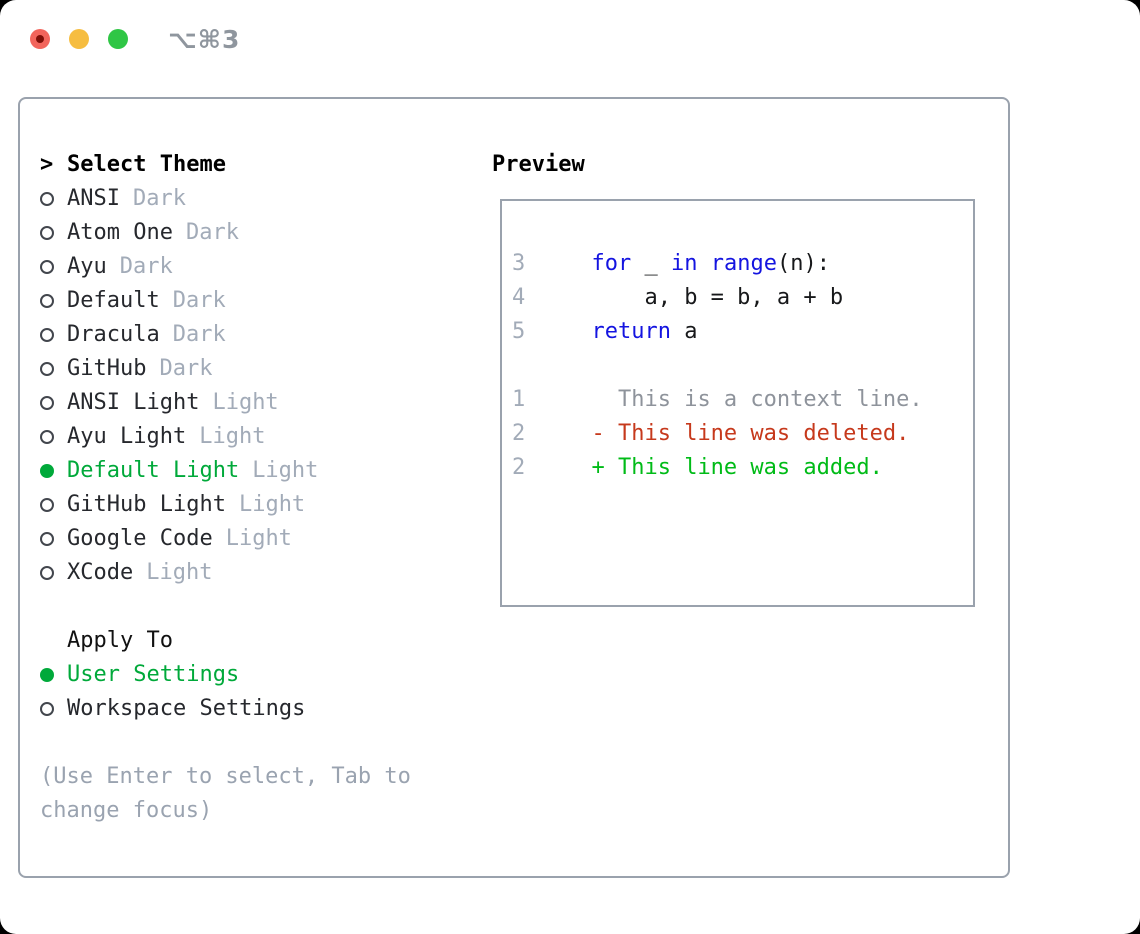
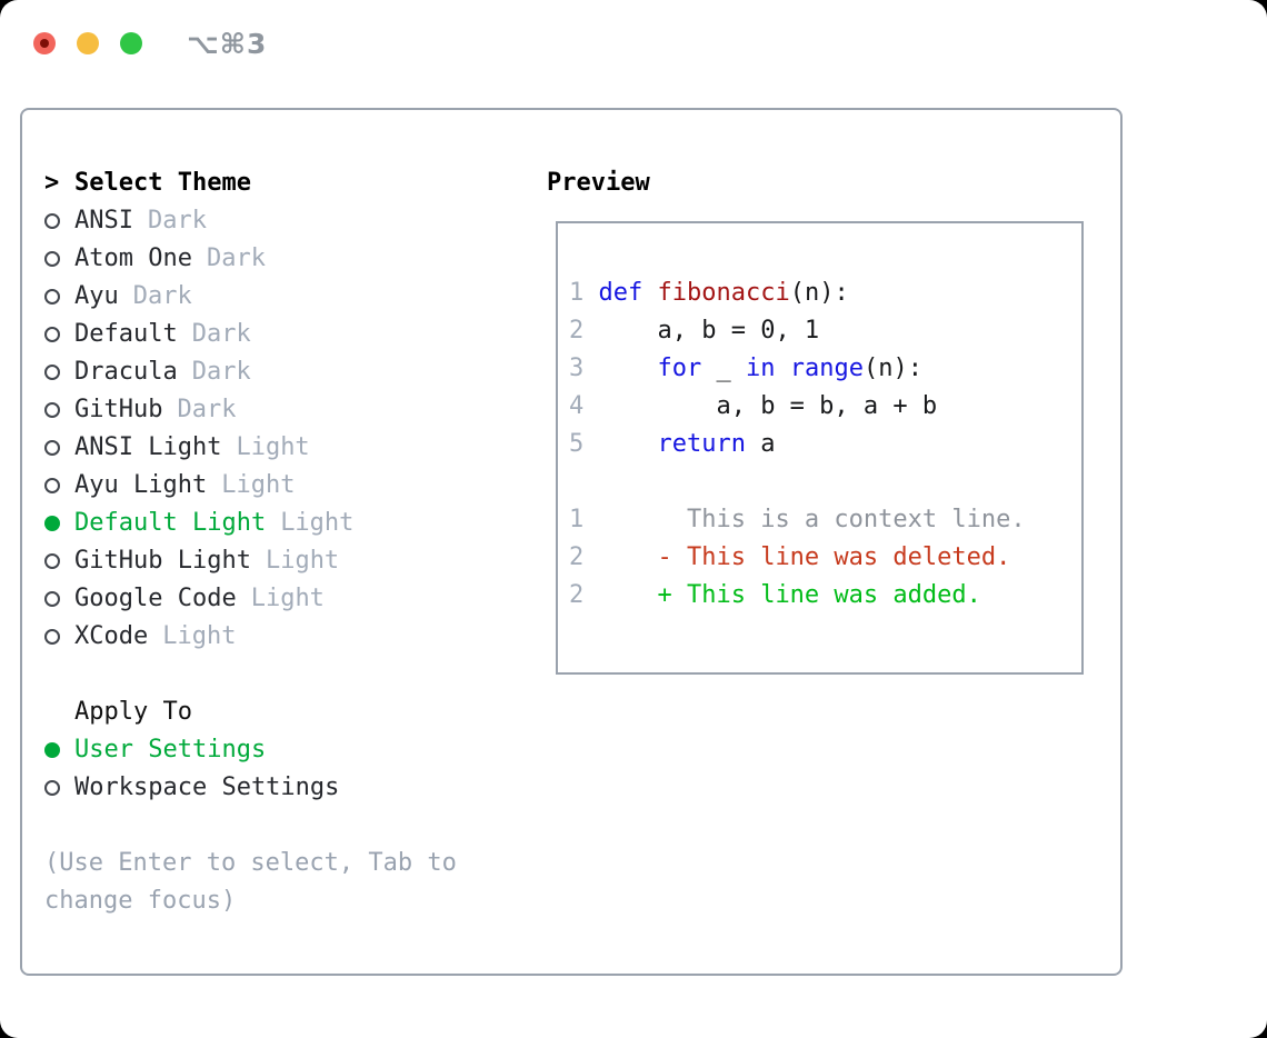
  ⌥⌘3
  >
  Select Theme
  ANSI
  Dark
  Atom One
  Dark
  Ayu
  Dark
  Default
  Dark
  Dracula
  Dark
  GitHub
  Dark
  ANSI Light
  Light
  Ayu Light
  Light
  Default Light
  Light
  GitHub Light
  Light
  Google Code
  Light
  XCode
  Light
  Apply To
  User Settings
  Workspace Settings
  (Use Enter to select, Tab to change focus)
  Preview
+ 1 def fibonacci(n):
+ 2 a, b = 0, 1
  3 for _ in range(n):
  4 a, b = b, a + b
  5 return a
  1 This is a context line.
  2 - This line was deleted.
  2 + This line was added.
